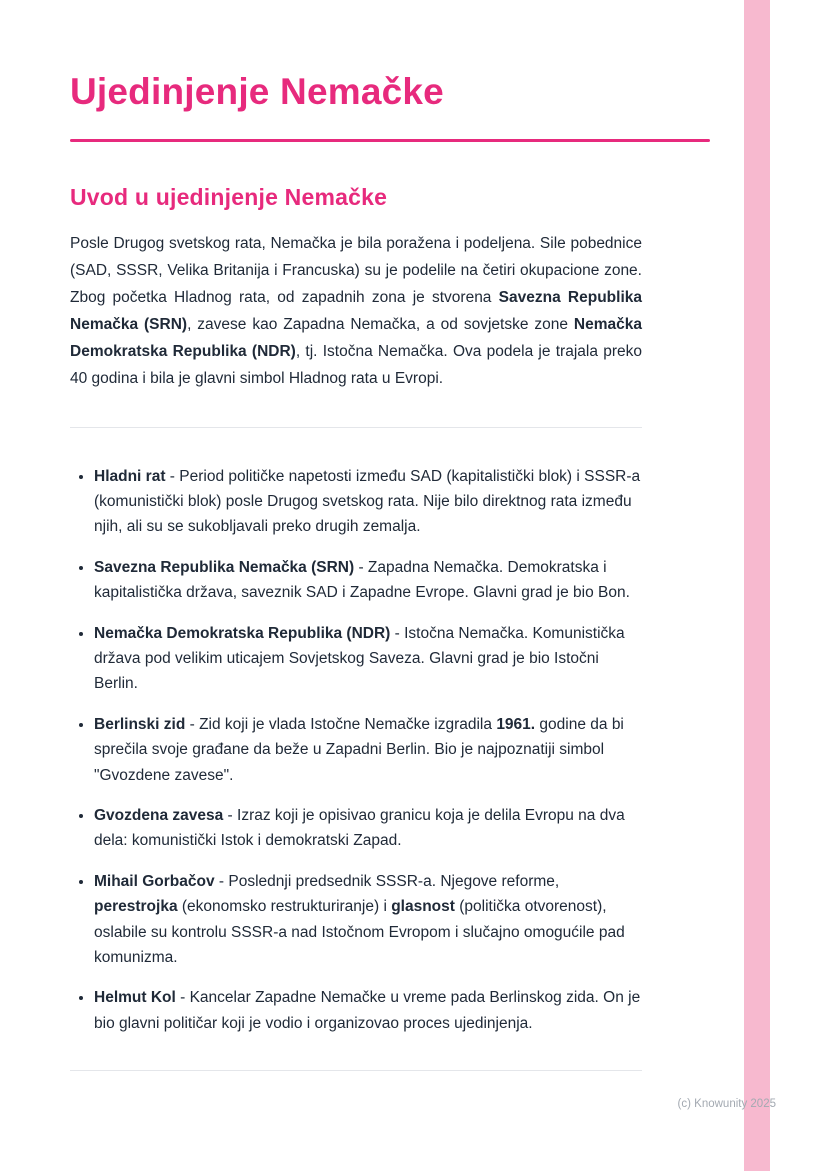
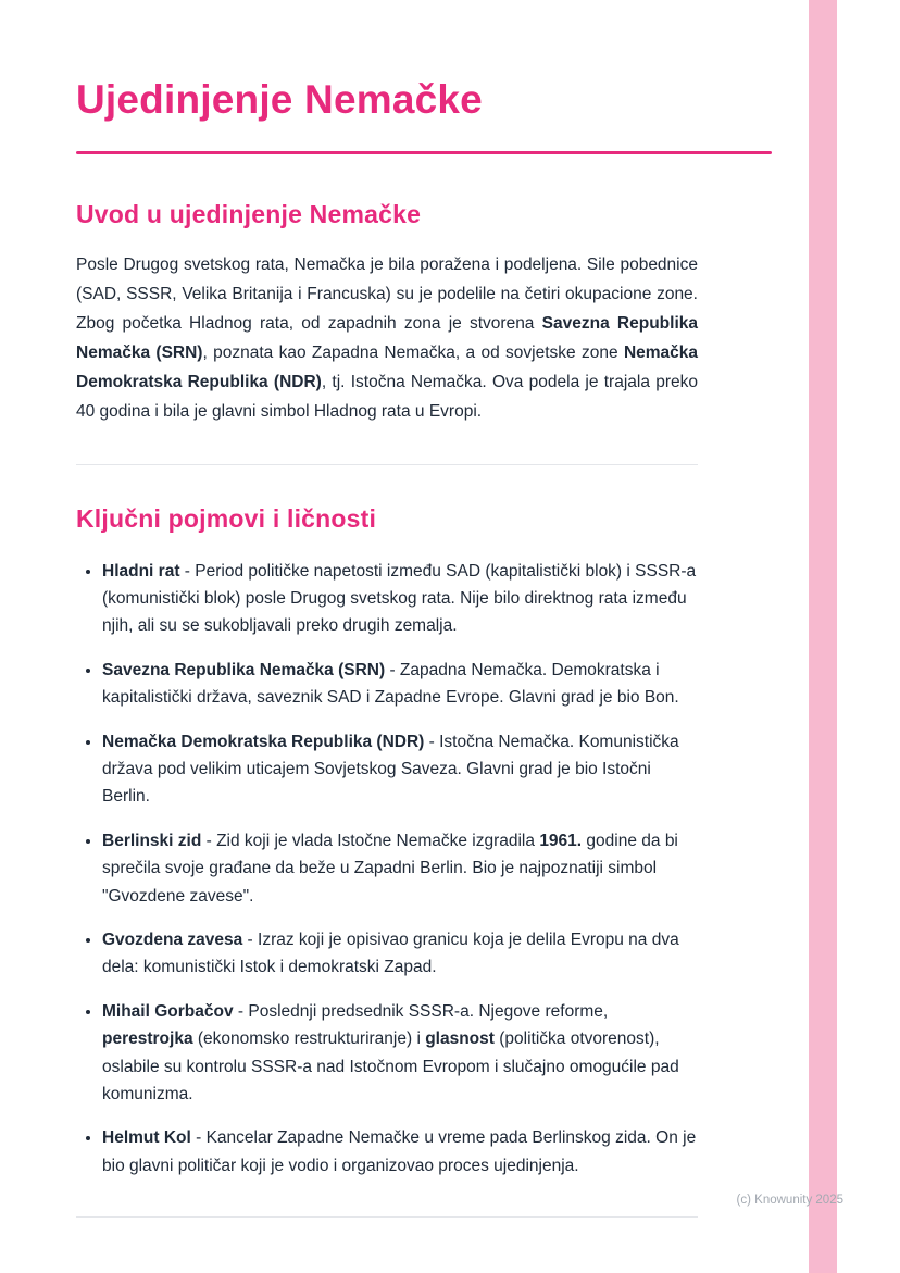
  Ujedinjenje Nemačke
  Uvod u ujedinjenje Nemačke
- Posle Drugog svetskog rata, Nemačka je bila poražena i podeljena. Sile pobednice (SAD, SSSR, Velika Britanija i Francuska) su je podelile na četiri okupacione zone. Zbog početka Hladnog rata, od zapadnih zona je stvorena Savezna Republika Nemačka (SRN), zavese kao Zapadna Nemačka, a od sovjetske zone Nemačka Demokratska Republika (NDR), tj. Istočna Nemačka. Ova podela je trajala preko 40 godina i bila je glavni simbol Hladnog rata u Evropi.
+ Posle Drugog svetskog rata, Nemačka je bila poražena i podeljena. Sile pobednice (SAD, SSSR, Velika Britanija i Francuska) su je podelile na četiri okupacione zone. Zbog početka Hladnog rata, od zapadnih zona je stvorena Savezna Republika Nemačka (SRN), poznata kao Zapadna Nemačka, a od sovjetske zone Nemačka Demokratska Republika (NDR), tj. Istočna Nemačka. Ova podela je trajala preko 40 godina i bila je glavni simbol Hladnog rata u Evropi.
+ Ključni pojmovi i ličnosti
  Hladni rat - Period političke napetosti između SAD (kapitalistički blok) i SSSR-a (komunistički blok) posle Drugog svetskog rata. Nije bilo direktnog rata između njih, ali su se sukobljavali preko drugih zemalja.
- Savezna Republika Nemačka (SRN) - Zapadna Nemačka. Demokratska i kapitalistička država, saveznik SAD i Zapadne Evrope. Glavni grad je bio Bon.
+ Savezna Republika Nemačka (SRN) - Zapadna Nemačka. Demokratska i kapitalistički država, saveznik SAD i Zapadne Evrope. Glavni grad je bio Bon.
  Nemačka Demokratska Republika (NDR) - Istočna Nemačka. Komunistička država pod velikim uticajem Sovjetskog Saveza. Glavni grad je bio Istočni Berlin.
  Berlinski zid - Zid koji je vlada Istočne Nemačke izgradila 1961. godine da bi sprečila svoje građane da beže u Zapadni Berlin. Bio je najpoznatiji simbol "Gvozdene zavese".
  Gvozdena zavesa - Izraz koji je opisivao granicu koja je delila Evropu na dva dela: komunistički Istok i demokratski Zapad.
  Mihail Gorbačov - Poslednji predsednik SSSR-a. Njegove reforme, perestrojka (ekonomsko restrukturiranje) i glasnost (politička otvorenost), oslabile su kontrolu SSSR-a nad Istočnom Evropom i slučajno omogućile pad komunizma.
  Helmut Kol - Kancelar Zapadne Nemačke u vreme pada Berlinskog zida. On je bio glavni političar koji je vodio i organizovao proces ujedinjenja.
  (c) Knowunity 2025
